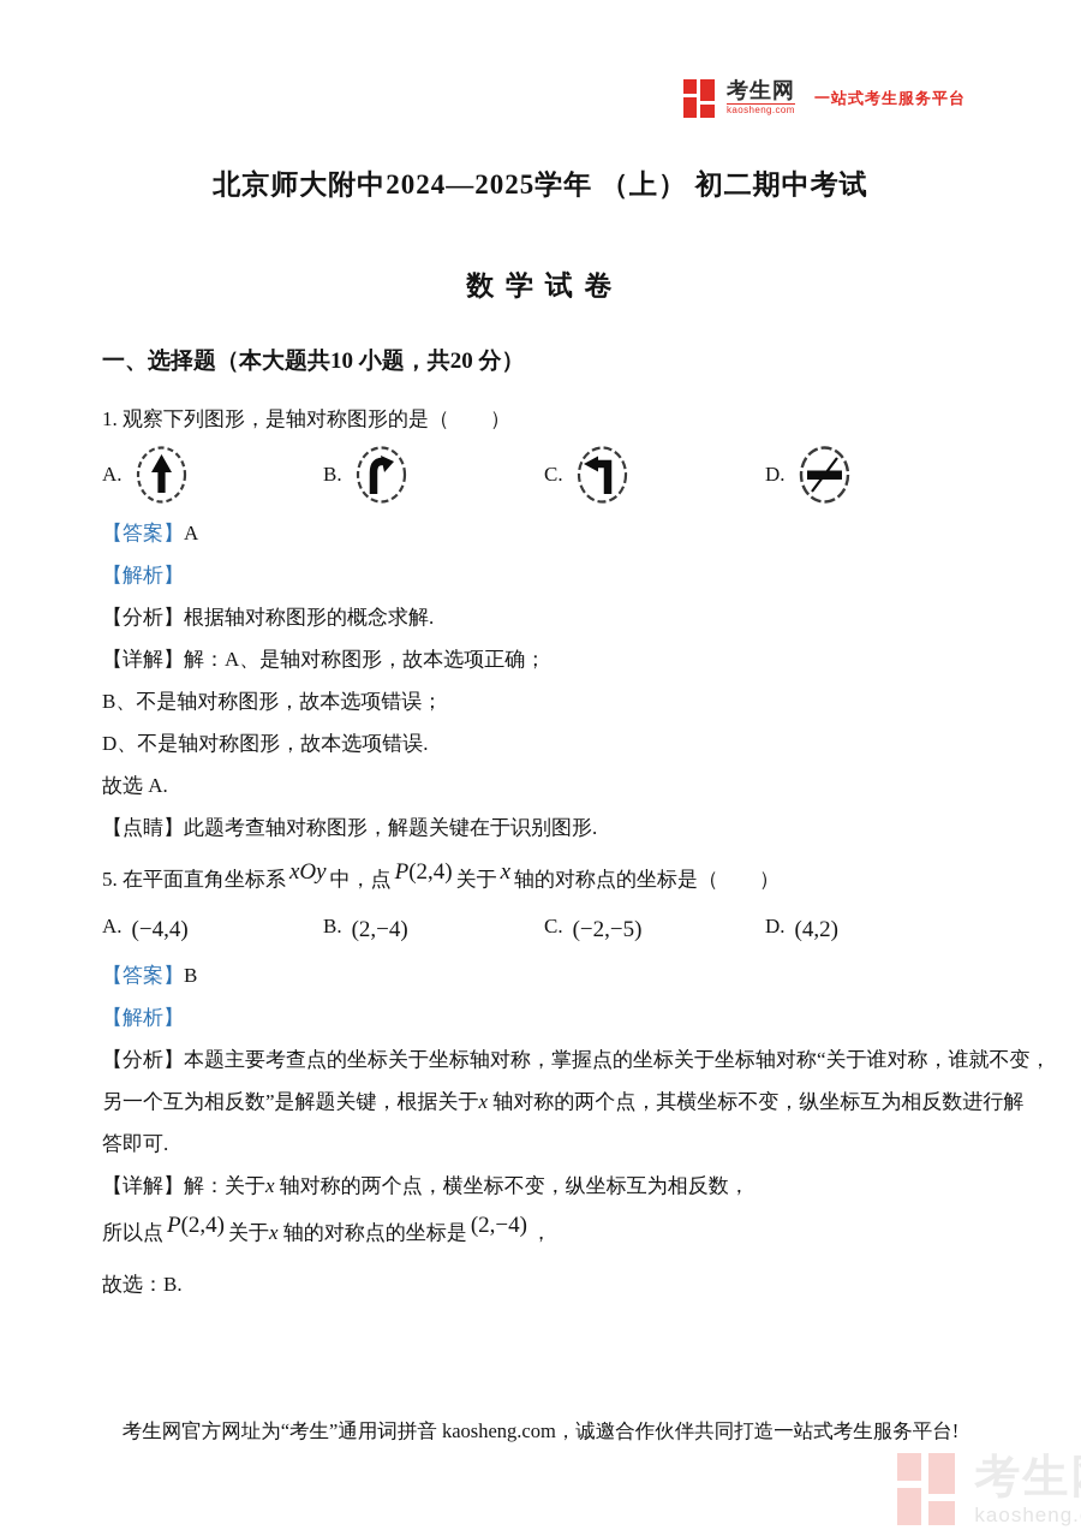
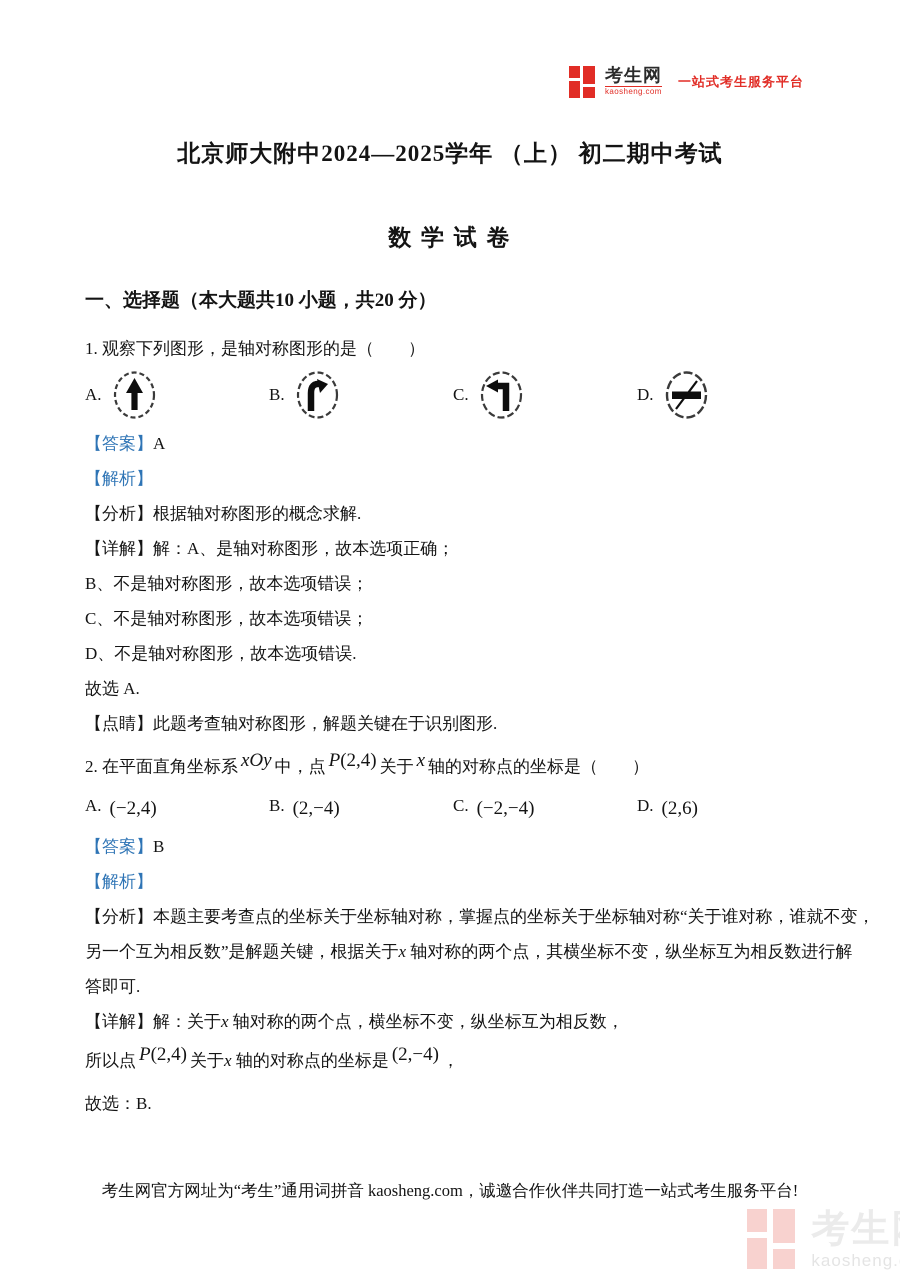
  考生网
  kaosheng.com
  一站式考生服务平台
  北京师大附中2024—2025学年 （上） 初二期中考试
  数 学 试 卷
  一、选择题（本大题共10 小题，共20 分）
  1. 观察下列图形，是轴对称图形的是（ ）
  A.
  B.
  C.
  D.
  【答案】A
  【解析】
  【分析】根据轴对称图形的概念求解.
  【详解】解：A、是轴对称图形，故本选项正确；
  B、不是轴对称图形，故本选项错误；
+ C、不是轴对称图形，故本选项错误；
  D、不是轴对称图形，故本选项错误.
  故选 A.
  【点睛】此题考查轴对称图形，解题关键在于识别图形.
- 5. 在平面直角坐标系 xOy 中，点 P(2,4) 关于 x 轴的对称点的坐标是（ ）
+ 2. 在平面直角坐标系 xOy 中，点 P(2,4) 关于 x 轴的对称点的坐标是（ ）
  A.
- (−4,4)
+ (−2,4)
  B.
  (2,−4)
  C.
- (−2,−5)
+ (−2,−4)
  D.
- (4,2)
+ (2,6)
  【答案】B
  【解析】
  【分析】本题主要考查点的坐标关于坐标轴对称，掌握点的坐标关于坐标轴对称“关于谁对称，谁就不变，
  另一个互为相反数”是解题关键，根据关于x 轴对称的两个点，其横坐标不变，纵坐标互为相反数进行解
  答即可.
  【详解】解：关于x 轴对称的两个点，横坐标不变，纵坐标互为相反数，
  所以点 P(2,4) 关于x 轴的对称点的坐标是 (2,−4) ，
  故选：B.
  考生网官方网址为“考生”通用词拼音 kaosheng.com，诚邀合作伙伴共同打造一站式考生服务平台!
  kaosheng.
